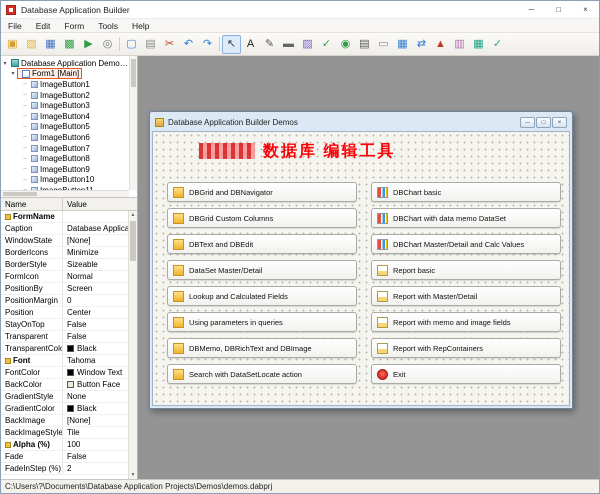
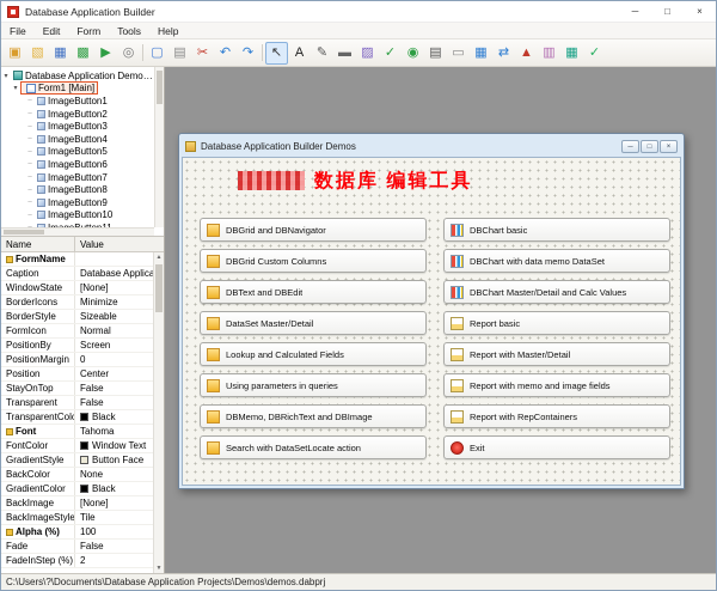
  Database Application Builder
  ─
  □
  ×
  File
  Edit
  Form
  Tools
  Help
  ▣
  ▧
  ▦
  ▩
  ▶
  ◎
  ▢
  ▤
  ✂
  ↶
  ↷
  ↖
  A
  ✎
  ▬
  ▨
  ✓
  ◉
  ▤
  ▭
  ▦
  ⇄
  ▲
  ▥
  ▦
  ✓
  Database Application Demos [
  Form1 [Main]
  ImageButton1
  ImageButton2
  ImageButton3
  ImageButton4
  ImageButton5
  ImageButton6
  ImageButton7
  ImageButton8
  ImageButton9
  ImageButton10
  Name
  Value
  FormName
  Caption
  Database Applic
  WindowState
  [None]
  BorderIcons
  Minimize
  BorderStyle
  Sizeable
  FormIcon
  Normal
  PositionBy
  Screen
  PositionMargin
  0
  Position
  Center
  StayOnTop
  False
  Transparent
  False
  TransparentCol
  Black
  Font
  Tahoma
  FontColor
  Window Text
- BackColor
+ GradientStyle
  Button Face
- GradientStyle
+ BackColor
  None
  GradientColor
  Black
  BackImage
  [None]
  BackImageStyle
  Tile
  Alpha (%)
  100
  Fade
  False
  FadeInStep (%)
  2
  Database Application Builder Demos
  数据库 编辑工具
  DBGrid and DBNavigator
  DBGrid Custom Columns
  DBText and DBEdit
  DataSet Master/Detail
  Lookup and Calculated Fields
  Using parameters in queries
  DBMemo, DBRichText and DBImage
  Search with DataSetLocate action
  DBChart basic
  DBChart with data memo DataSet
  DBChart Master/Detail and Calc Values
  Report basic
  Report with Master/Detail
  Report with memo and image fields
  Report with RepContainers
  Exit
  C:\Users\?\Documents\Database Application Projects\Demos\demos.dabprj
